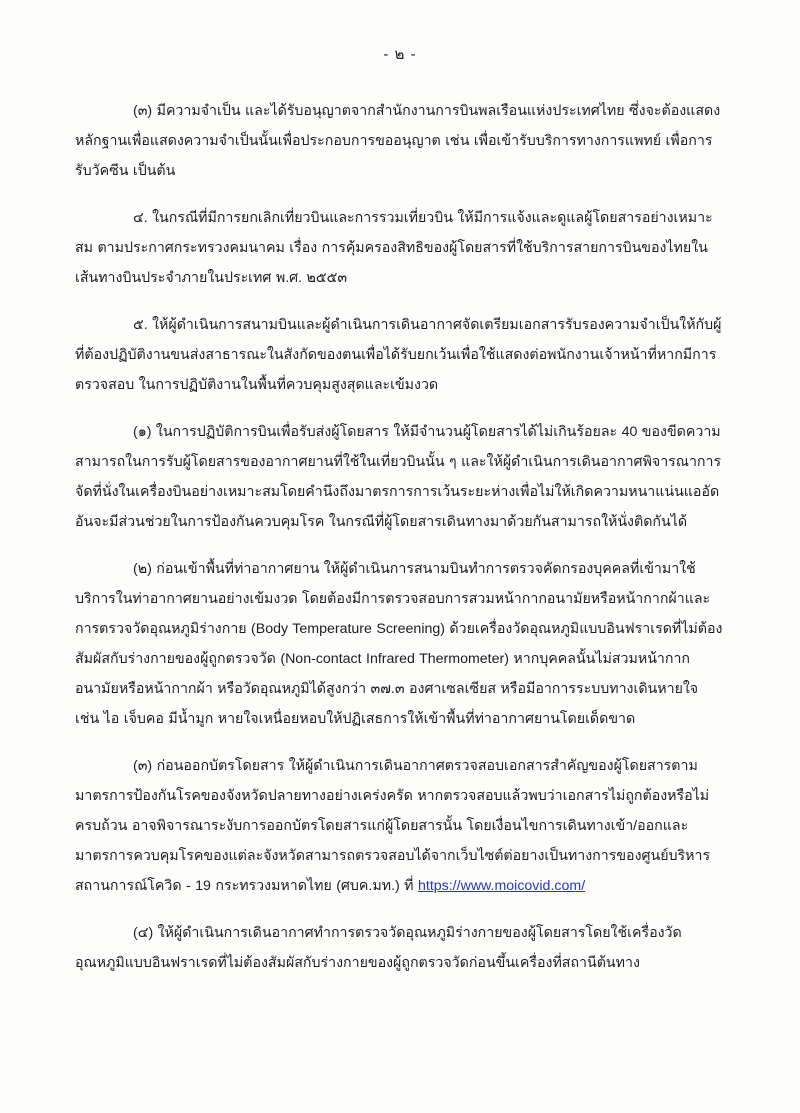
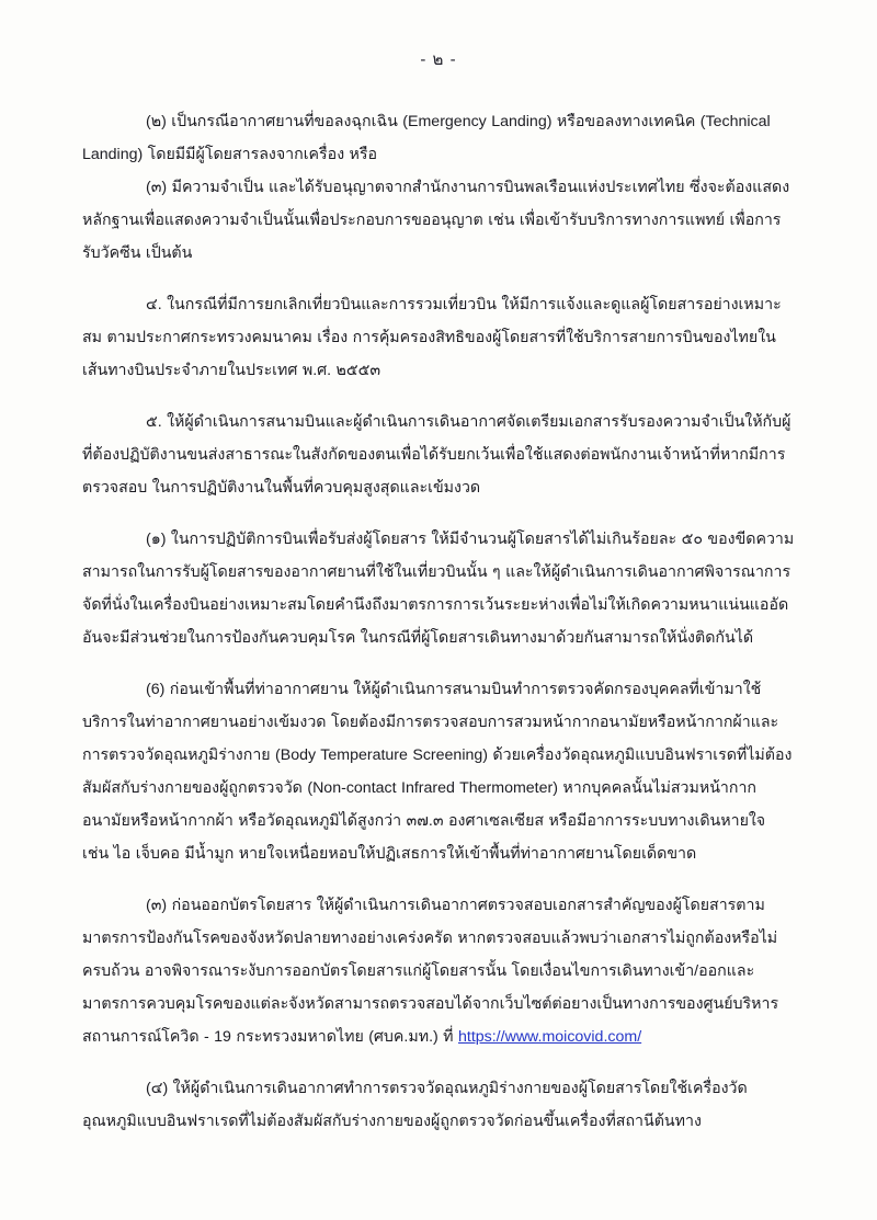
  - ๒ -
+ (๒) เป็นกรณีอากาศยานที่ขอลงฉุกเฉิน (Emergency Landing) หรือขอลงทางเทคนิค (Technical Landing) โดยมีมีผู้โดยสารลงจากเครื่อง หรือ
  (๓) มีความจำเป็น และได้รับอนุญาตจากสำนักงานการบินพลเรือนแห่งประเทศไทย ซึ่งจะต้องแสดงหลักฐานเพื่อแสดงความจำเป็นนั้นเพื่อประกอบการขออนุญาต เช่น เพื่อเข้ารับบริการทางการแพทย์ เพื่อการรับวัคซีน เป็นต้น
  ๔. ในกรณีที่มีการยกเลิกเที่ยวบินและการรวมเที่ยวบิน ให้มีการแจ้งและดูแลผู้โดยสารอย่างเหมาะสม ตามประกาศกระทรวงคมนาคม เรื่อง การคุ้มครองสิทธิของผู้โดยสารที่ใช้บริการสายการบินของไทยในเส้นทางบินประจำภายในประเทศ พ.ศ. ๒๕๕๓
  ๕. ให้ผู้ดำเนินการสนามบินและผู้ดำเนินการเดินอากาศจัดเตรียมเอกสารรับรองความจำเป็นให้กับผู้ที่ต้องปฏิบัติงานขนส่งสาธารณะในสังกัดของตนเพื่อได้รับยกเว้นเพื่อใช้แสดงต่อพนักงานเจ้าหน้าที่หากมีการตรวจสอบ ในการปฏิบัติงานในพื้นที่ควบคุมสูงสุดและเข้มงวด
- (๑) ในการปฏิบัติการบินเพื่อรับส่งผู้โดยสาร ให้มีจำนวนผู้โดยสารได้ไม่เกินร้อยละ 40 ของขีดความสามารถในการรับผู้โดยสารของอากาศยานที่ใช้ในเที่ยวบินนั้น ๆ และให้ผู้ดำเนินการเดินอากาศพิจารณาการจัดที่นั่งในเครื่องบินอย่างเหมาะสมโดยคำนึงถึงมาตรการการเว้นระยะห่างเพื่อไม่ให้เกิดความหนาแน่นแออัด อันจะมีส่วนช่วยในการป้องกันควบคุมโรค ในกรณีที่ผู้โดยสารเดินทางมาด้วยกันสามารถให้นั่งติดกันได้
+ (๑) ในการปฏิบัติการบินเพื่อรับส่งผู้โดยสาร ให้มีจำนวนผู้โดยสารได้ไม่เกินร้อยละ ๕๐ ของขีดความสามารถในการรับผู้โดยสารของอากาศยานที่ใช้ในเที่ยวบินนั้น ๆ และให้ผู้ดำเนินการเดินอากาศพิจารณาการจัดที่นั่งในเครื่องบินอย่างเหมาะสมโดยคำนึงถึงมาตรการการเว้นระยะห่างเพื่อไม่ให้เกิดความหนาแน่นแออัด อันจะมีส่วนช่วยในการป้องกันควบคุมโรค ในกรณีที่ผู้โดยสารเดินทางมาด้วยกันสามารถให้นั่งติดกันได้
- (๒) ก่อนเข้าพื้นที่ท่าอากาศยาน ให้ผู้ดำเนินการสนามบินทำการตรวจคัดกรองบุคคลที่เข้ามาใช้บริการในท่าอากาศยานอย่างเข้มงวด โดยต้องมีการตรวจสอบการสวมหน้ากากอนามัยหรือหน้ากากผ้าและการตรวจวัดอุณหภูมิร่างกาย (Body Temperature Screening) ด้วยเครื่องวัดอุณหภูมิแบบอินฟราเรดที่ไม่ต้องสัมผัสกับร่างกายของผู้ถูกตรวจวัด (Non-contact Infrared Thermometer) หากบุคคลนั้นไม่สวมหน้ากากอนามัยหรือหน้ากากผ้า หรือวัดอุณหภูมิได้สูงกว่า ๓๗.๓ องศาเซลเซียส หรือมีอาการระบบทางเดินหายใจ เช่น ไอ เจ็บคอ มีน้ำมูก หายใจเหนื่อยหอบให้ปฏิเสธการให้เข้าพื้นที่ท่าอากาศยานโดยเด็ดขาด
+ (6) ก่อนเข้าพื้นที่ท่าอากาศยาน ให้ผู้ดำเนินการสนามบินทำการตรวจคัดกรองบุคคลที่เข้ามาใช้บริการในท่าอากาศยานอย่างเข้มงวด โดยต้องมีการตรวจสอบการสวมหน้ากากอนามัยหรือหน้ากากผ้าและการตรวจวัดอุณหภูมิร่างกาย (Body Temperature Screening) ด้วยเครื่องวัดอุณหภูมิแบบอินฟราเรดที่ไม่ต้องสัมผัสกับร่างกายของผู้ถูกตรวจวัด (Non-contact Infrared Thermometer) หากบุคคลนั้นไม่สวมหน้ากากอนามัยหรือหน้ากากผ้า หรือวัดอุณหภูมิได้สูงกว่า ๓๗.๓ องศาเซลเซียส หรือมีอาการระบบทางเดินหายใจ เช่น ไอ เจ็บคอ มีน้ำมูก หายใจเหนื่อยหอบให้ปฏิเสธการให้เข้าพื้นที่ท่าอากาศยานโดยเด็ดขาด
  (๓) ก่อนออกบัตรโดยสาร ให้ผู้ดำเนินการเดินอากาศตรวจสอบเอกสารสำคัญของผู้โดยสารตามมาตรการป้องกันโรคของจังหวัดปลายทางอย่างเคร่งครัด หากตรวจสอบแล้วพบว่าเอกสารไม่ถูกต้องหรือไม่ครบถ้วน อาจพิจารณาระงับการออกบัตรโดยสารแก่ผู้โดยสารนั้น โดยเงื่อนไขการเดินทางเข้า/ออกและมาตรการควบคุมโรคของแต่ละจังหวัดสามารถตรวจสอบได้จากเว็บไซต์ต่อยางเป็นทางการของศูนย์บริหารสถานการณ์โควิด - 19 กระทรวงมหาดไทย (ศบค.มท.) ที่ https://www.moicovid.com/
  (๔) ให้ผู้ดำเนินการเดินอากาศทำการตรวจวัดอุณหภูมิร่างกายของผู้โดยสารโดยใช้เครื่องวัดอุณหภูมิแบบอินฟราเรดที่ไม่ต้องสัมผัสกับร่างกายของผู้ถูกตรวจวัดก่อนขึ้นเครื่องที่สถานีต้นทาง
